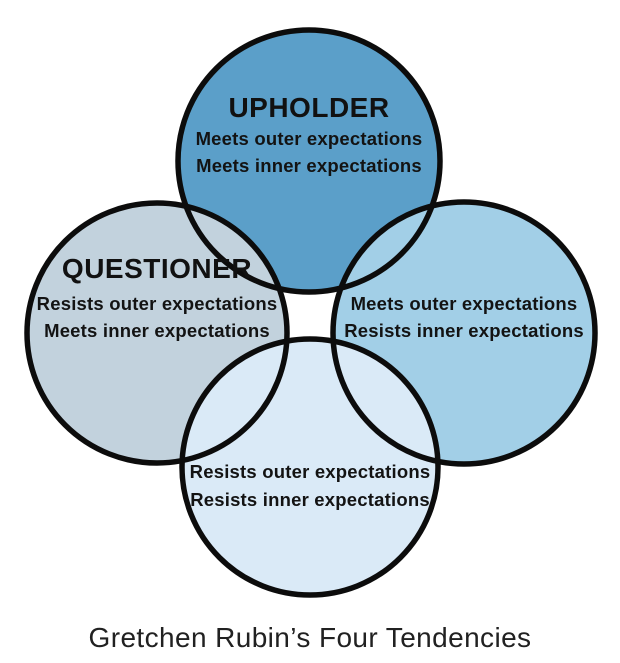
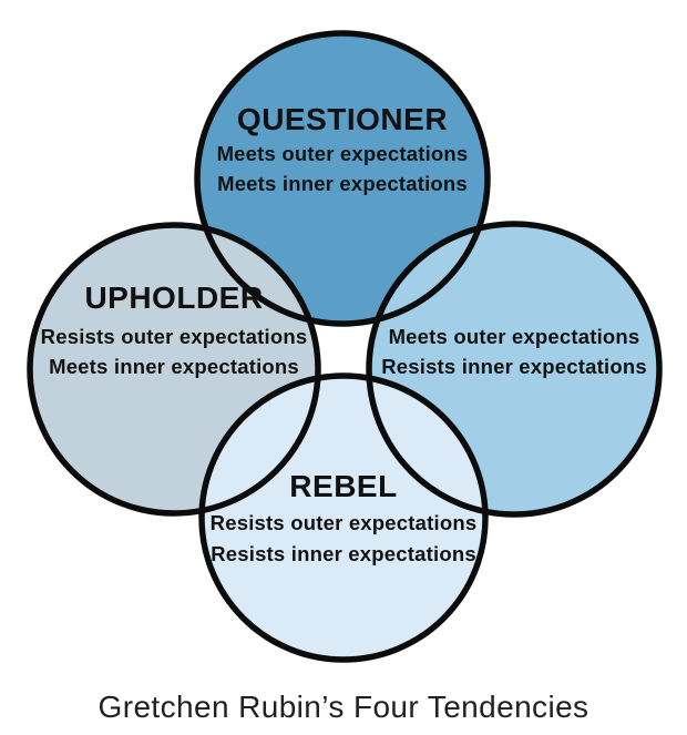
- UPHOLDER
+ QUESTIONER
  Meets outer expectations
  Meets inner expectations
- QUESTIONER
+ UPHOLDER
  Resists outer expectations
  Meets inner expectations
  Meets outer expectations
  Resists inner expectations
+ REBEL
  Resists outer expectations
  Resists inner expectations
  Gretchen Rubin’s Four Tendencies
